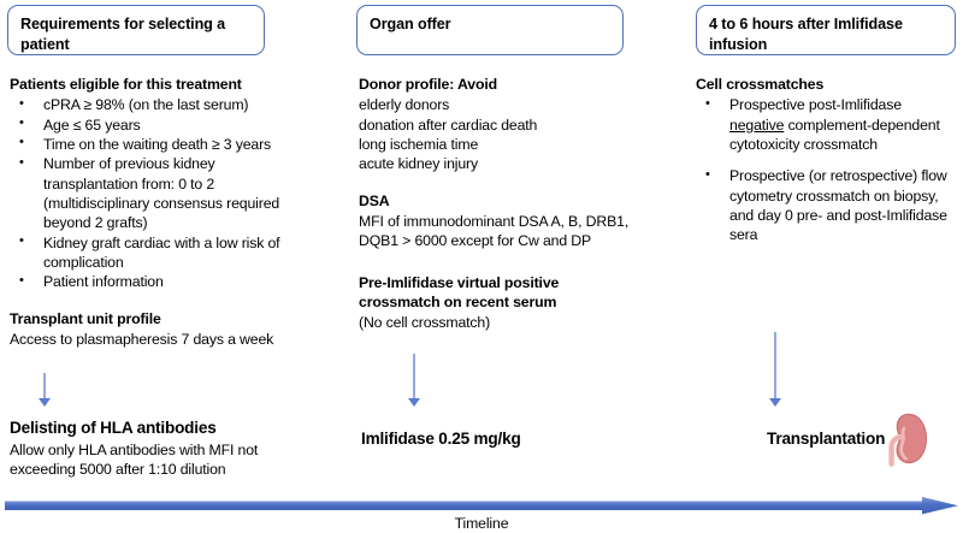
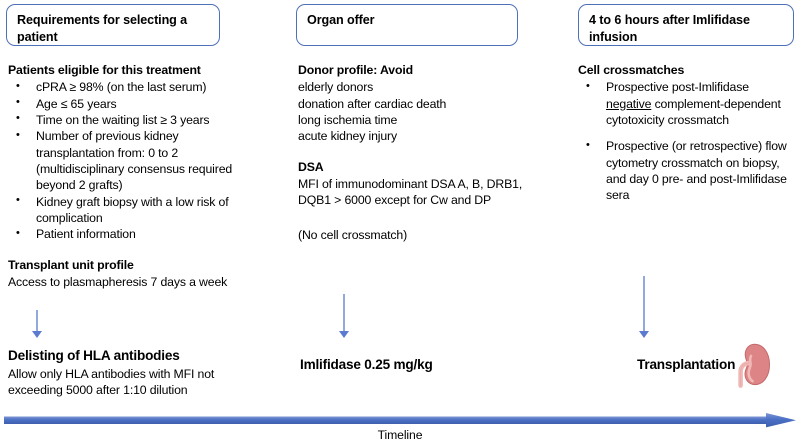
  Requirements for selecting a patient
  Organ offer
  4 to 6 hours after Imlifidase infusion
  Patients eligible for this treatment
  cPRA ≥ 98% (on the last serum)
  Age ≤ 65 years
- Time on the waiting death ≥ 3 years
+ Time on the waiting list ≥ 3 years
  Number of previous kidney transplantation from: 0 to 2 (multidisciplinary consensus required beyond 2 grafts)
- Kidney graft cardiac with a low risk of complication
+ Kidney graft biopsy with a low risk of complication
  Patient information
  Transplant unit profile
  Access to plasmapheresis 7 days a week
  Donor profile: Avoid
  elderly donors
  donation after cardiac death
  long ischemia time
  acute kidney injury
  DSA
  MFI of immunodominant DSA A, B, DRB1, DQB1 > 6000 except for Cw and DP
- Pre-Imlifidase virtual positive crossmatch on recent serum
  (No cell crossmatch)
  Cell crossmatches
  Prospective post-Imlifidase negative complement-dependent cytotoxicity crossmatch
  Prospective (or retrospective) flow cytometry crossmatch on biopsy, and day 0 pre- and post-Imlifidase sera
  Delisting of HLA antibodies
  Allow only HLA antibodies with MFI not exceeding 5000 after 1:10 dilution
  Imlifidase 0.25 mg/kg
  Transplantation
  Timeline
